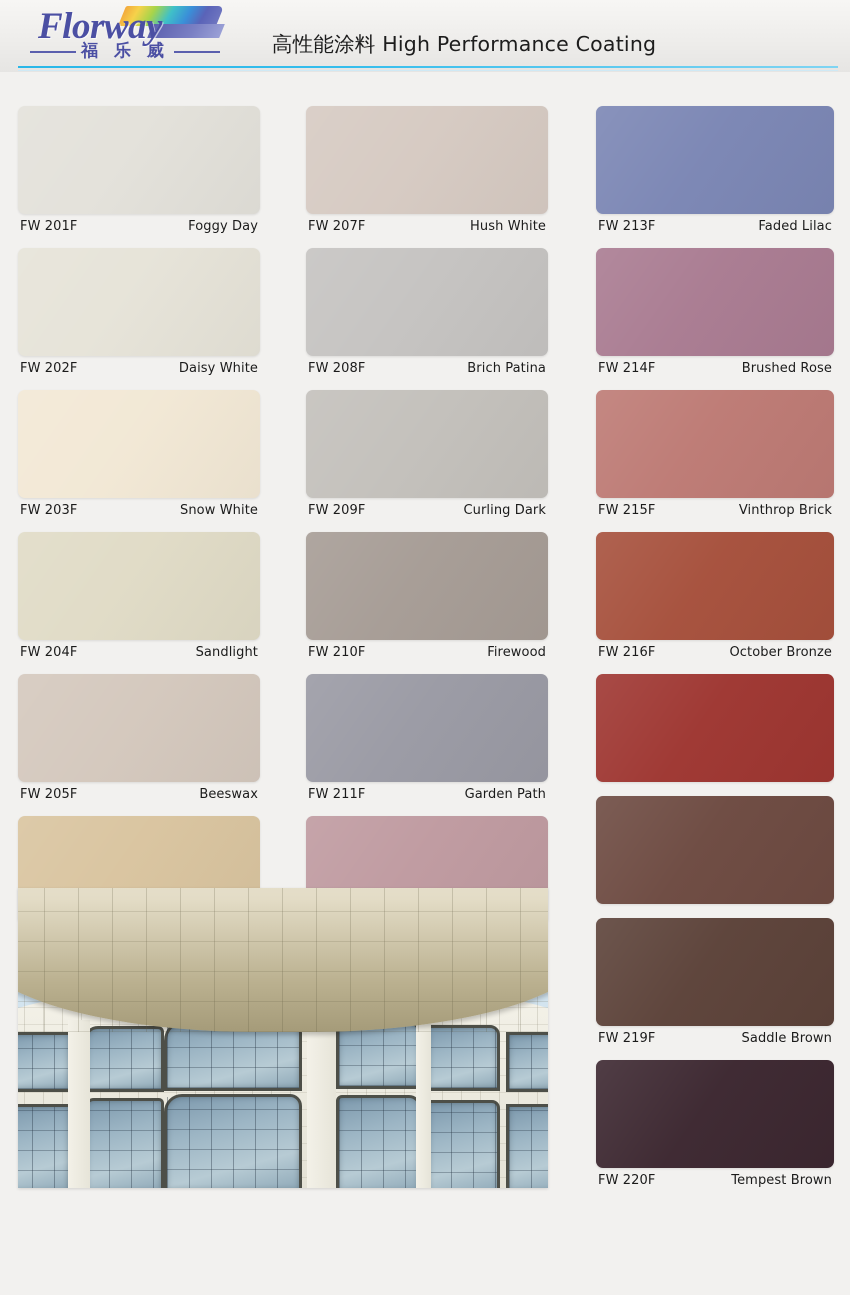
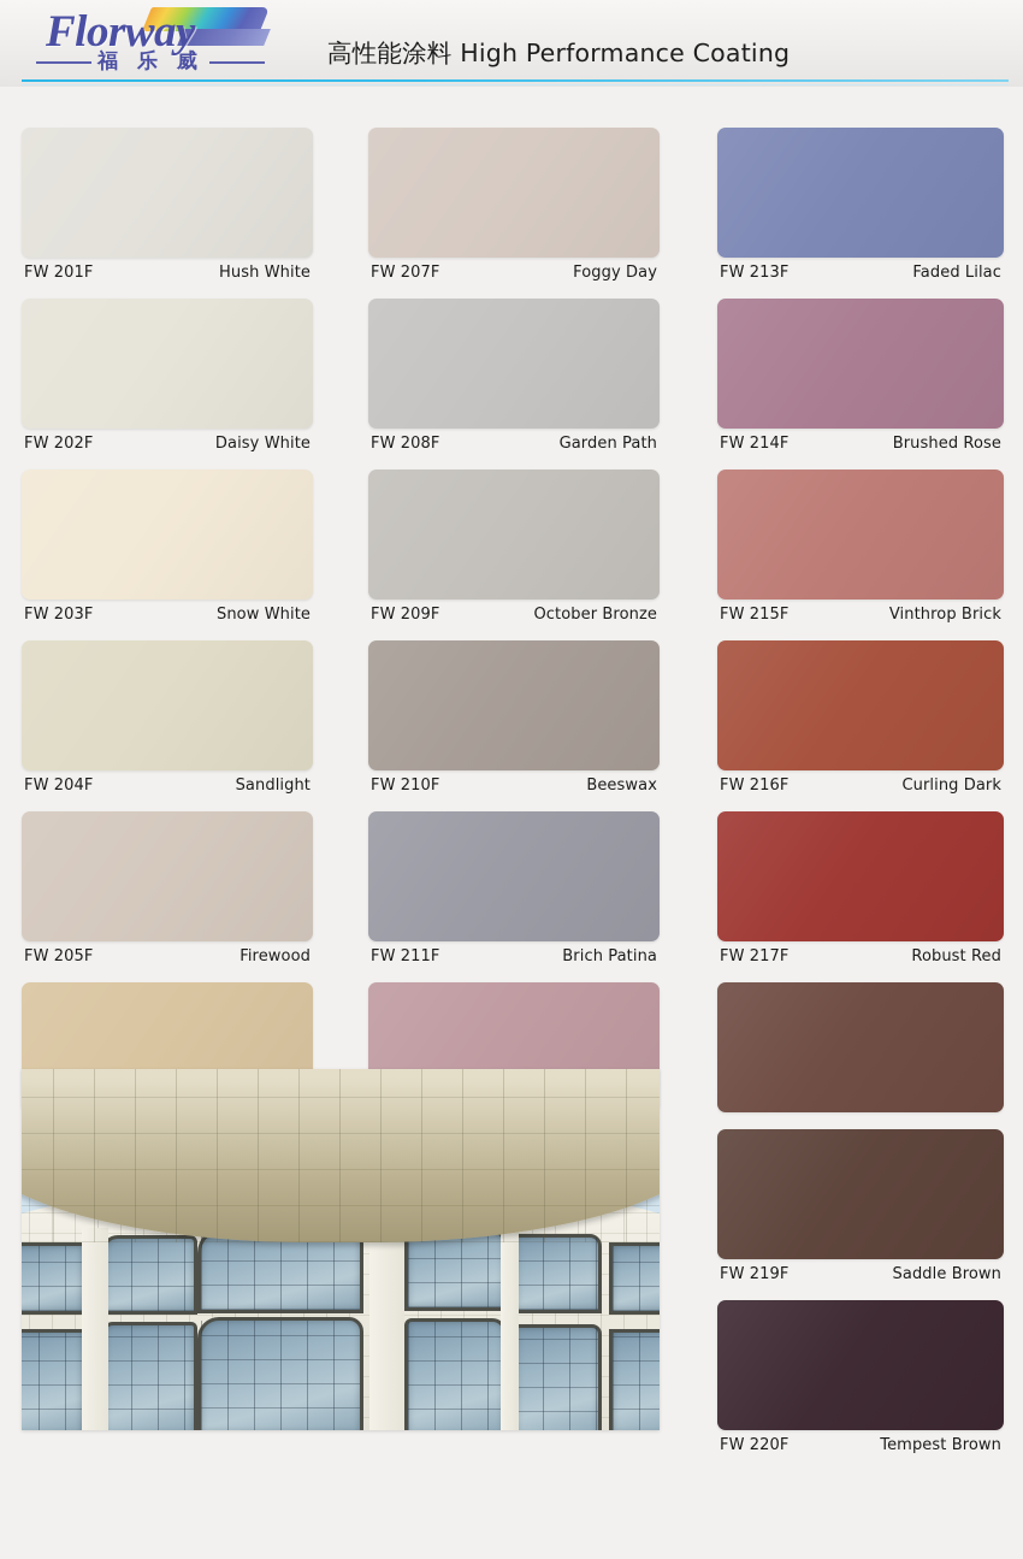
  Florway
  福 乐 威
  高性能涂料 High Performance Coating
  FW 201F
- Foggy Day
+ Hush White
  FW 202F
  Daisy White
  FW 203F
  Snow White
  FW 204F
  Sandlight
  FW 205F
- Beeswax
+ Firewood
  FW 207F
- Hush White
+ Foggy Day
  FW 208F
- Brich Patina
+ Garden Path
  FW 209F
- Curling Dark
+ October Bronze
  FW 210F
- Firewood
+ Beeswax
  FW 211F
- Garden Path
+ Brich Patina
  FW 213F
  Faded Lilac
  FW 214F
  Brushed Rose
  FW 215F
  Vinthrop Brick
  FW 216F
- October Bronze
+ Curling Dark
+ FW 217F
+ Robust Red
  FW 219F
  Saddle Brown
  FW 220F
  Tempest Brown
